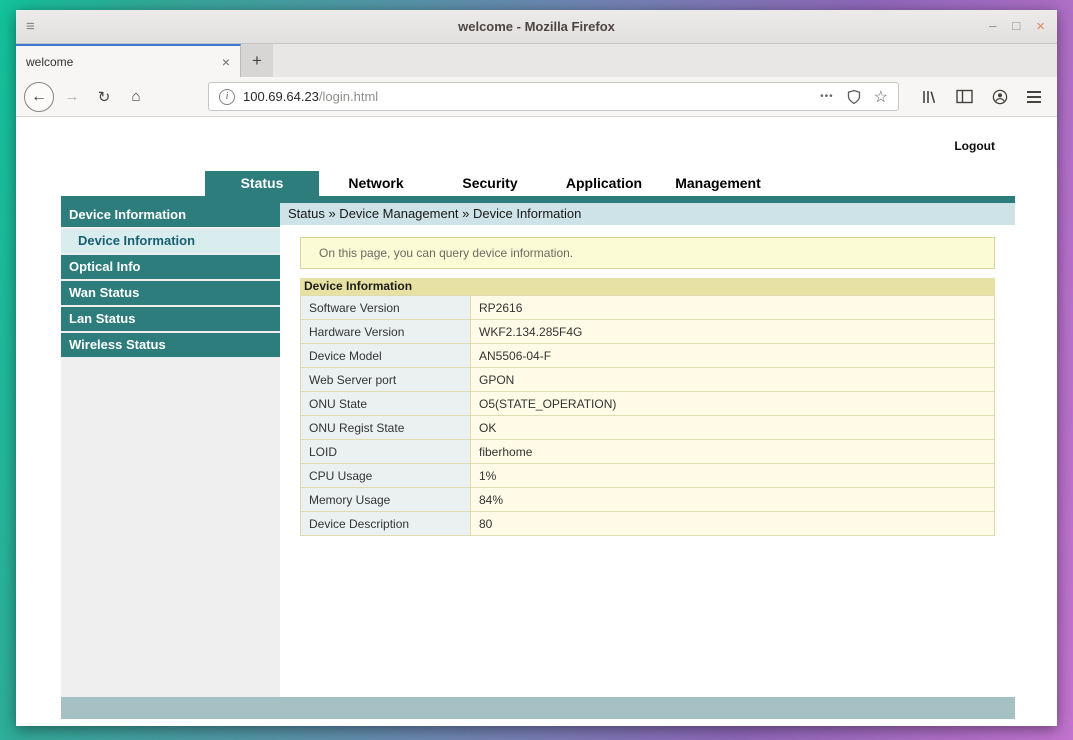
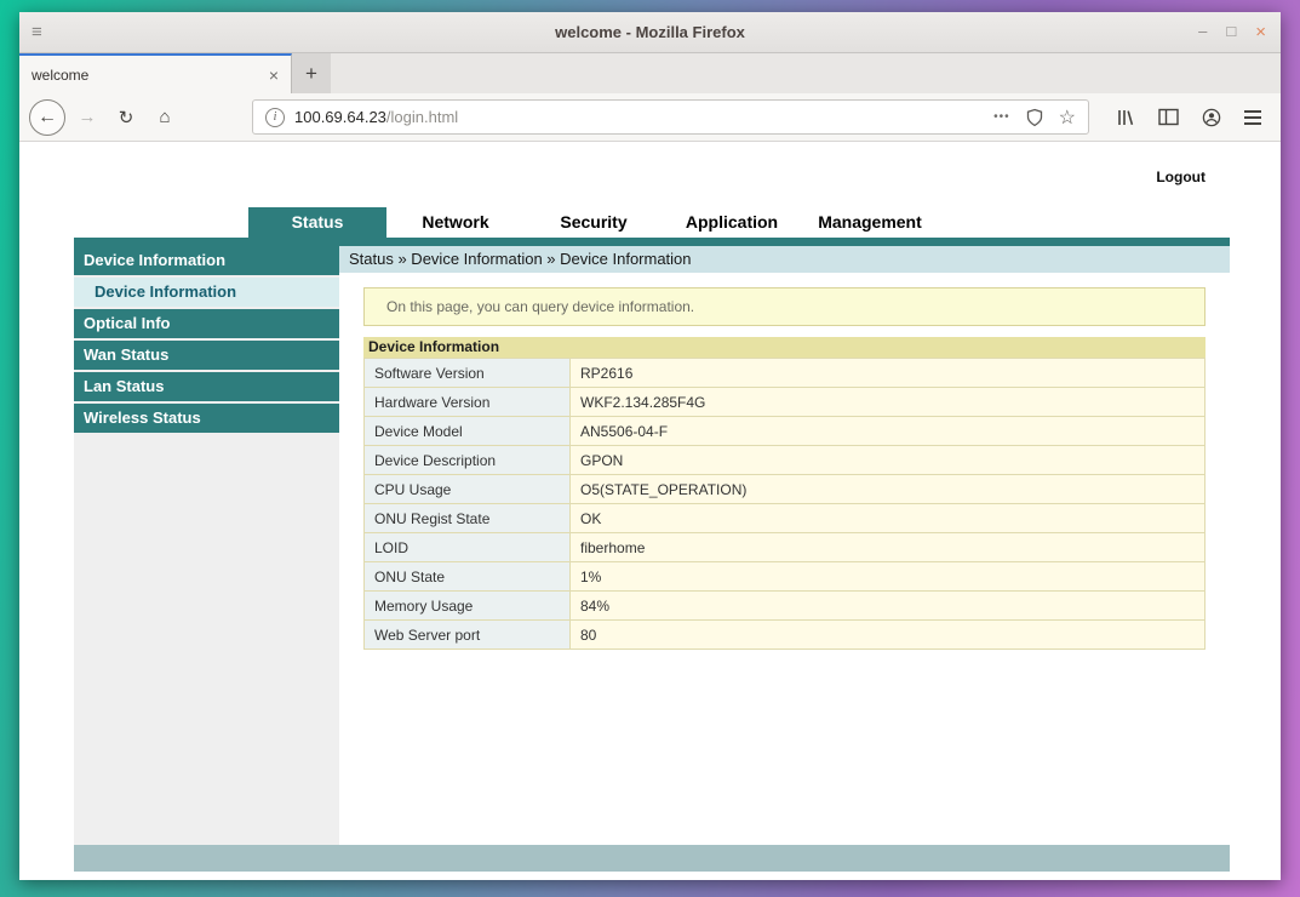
  ≡
  welcome - Mozilla Firefox
  –
  □
  ×
  welcome
  ×
  +
  ←
  →
  ↻
  ⌂
  i
  100.69.64.23
  /login.html
  •••
  ☆
  Logout
  Status
  Network
  Security
  Application
  Management
  Device Information
  Device Information
  Optical Info
  Wan Status
  Lan Status
  Wireless Status
- Status » Device Management » Device Information
+ Status » Device Information » Device Information
  On this page, you can query device information.
  Device Information
  Software Version	RP2616
  Hardware Version	WKF2.134.285F4G
  Device Model	AN5506-04-F
- Web Server port	GPON
+ Device Description	GPON
- ONU State	O5(STATE_OPERATION)
+ CPU Usage	O5(STATE_OPERATION)
  ONU Regist State	OK
  LOID	fiberhome
- CPU Usage	1%
+ ONU State	1%
  Memory Usage	84%
- Device Description	80
+ Web Server port	80
